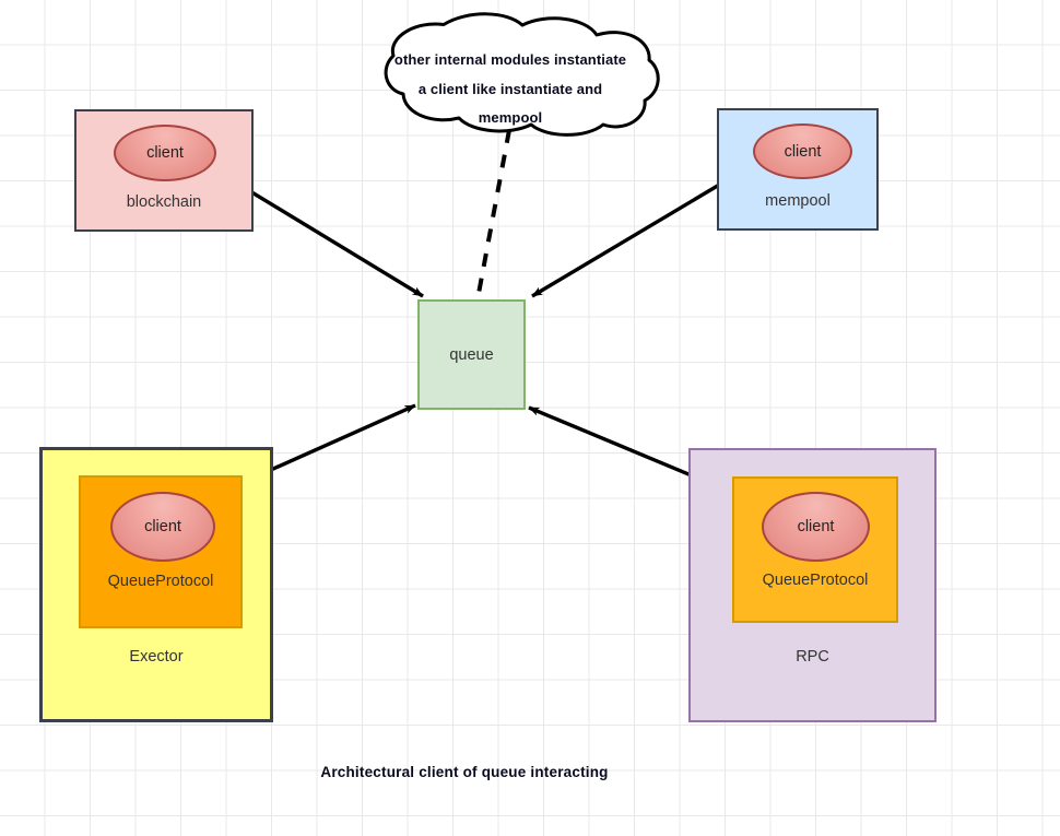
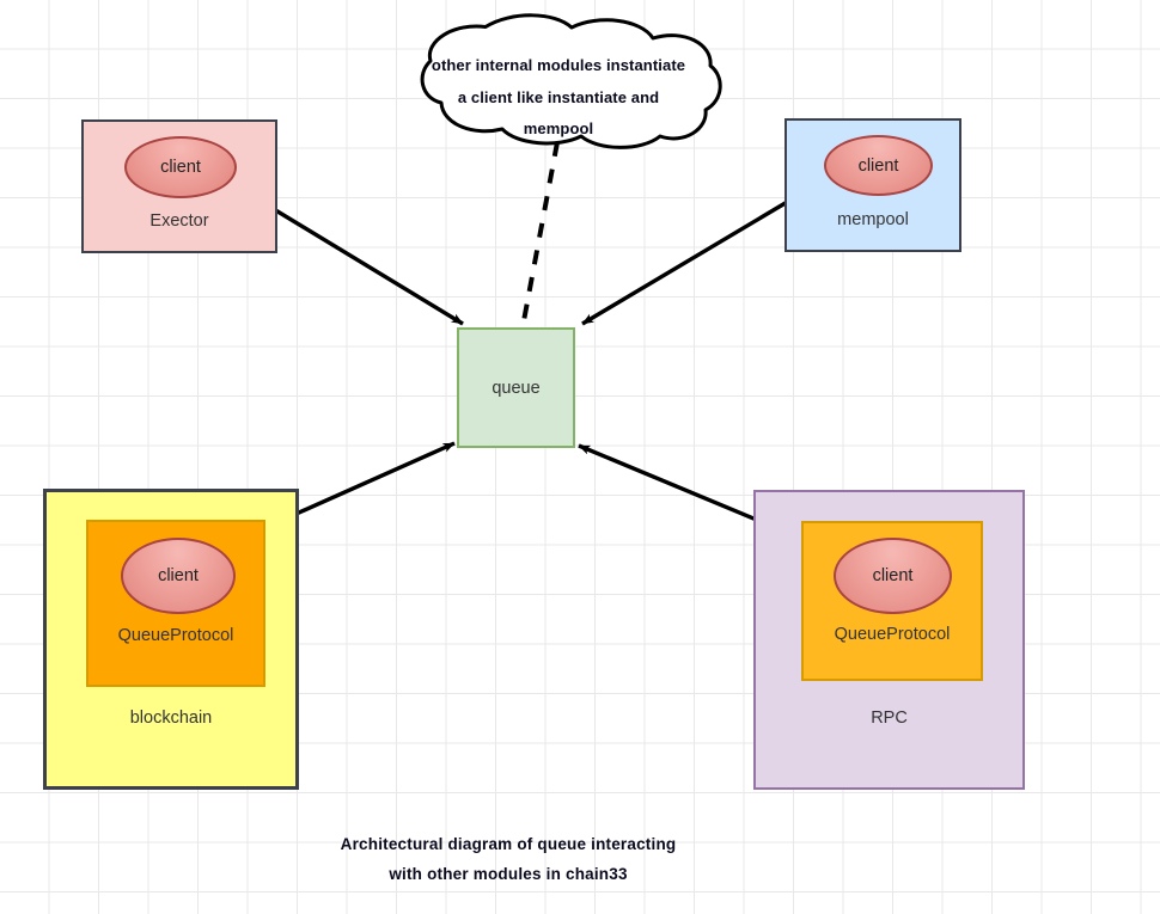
  other internal modules instantiate
  a client like instantiate and
  mempool
  client
- blockchain
+ Exector
  client
  mempool
  queue
  client
  QueueProtocol
- Exector
+ blockchain
  client
  QueueProtocol
  RPC
- Architectural client of queue interacting
+ Architectural diagram of queue interacting
+ with other modules in chain33
